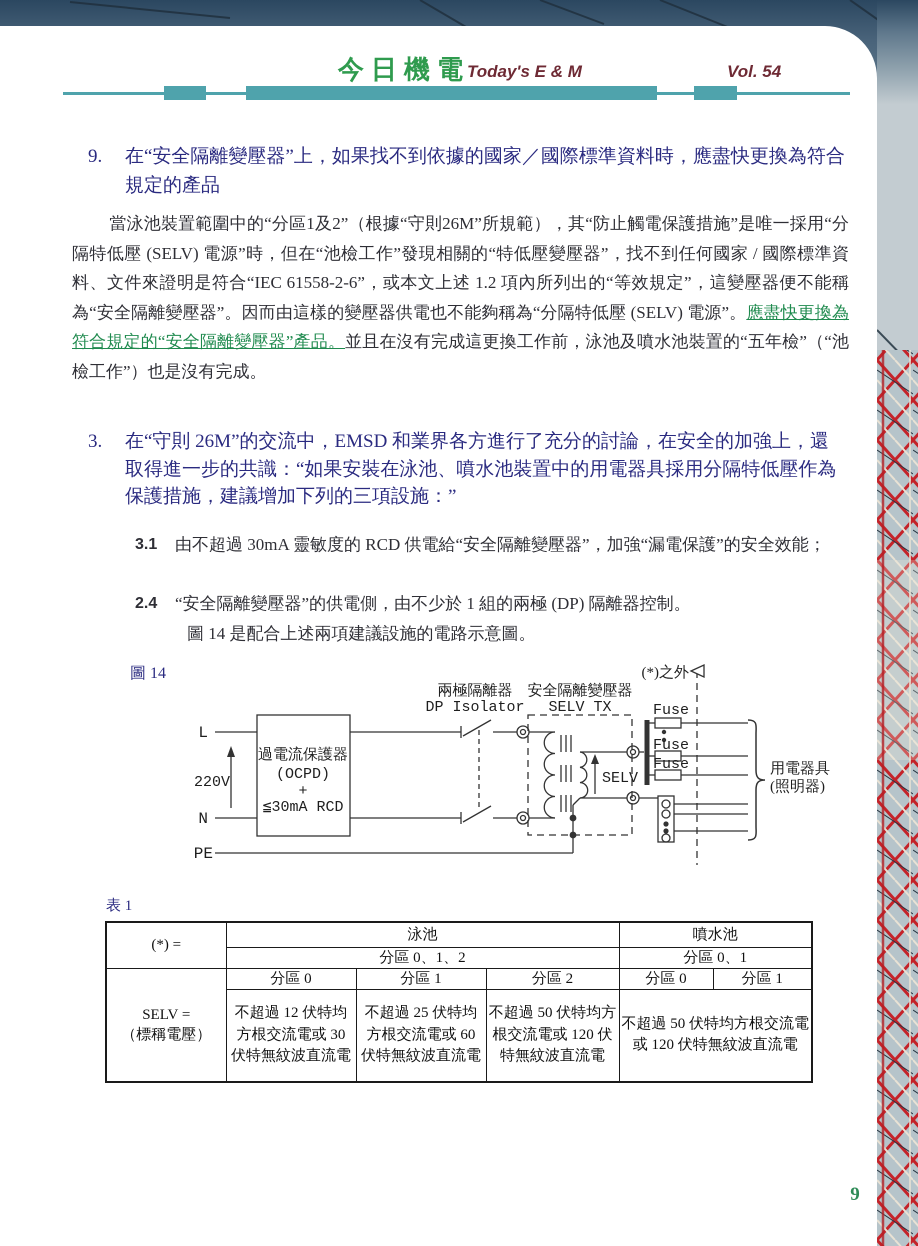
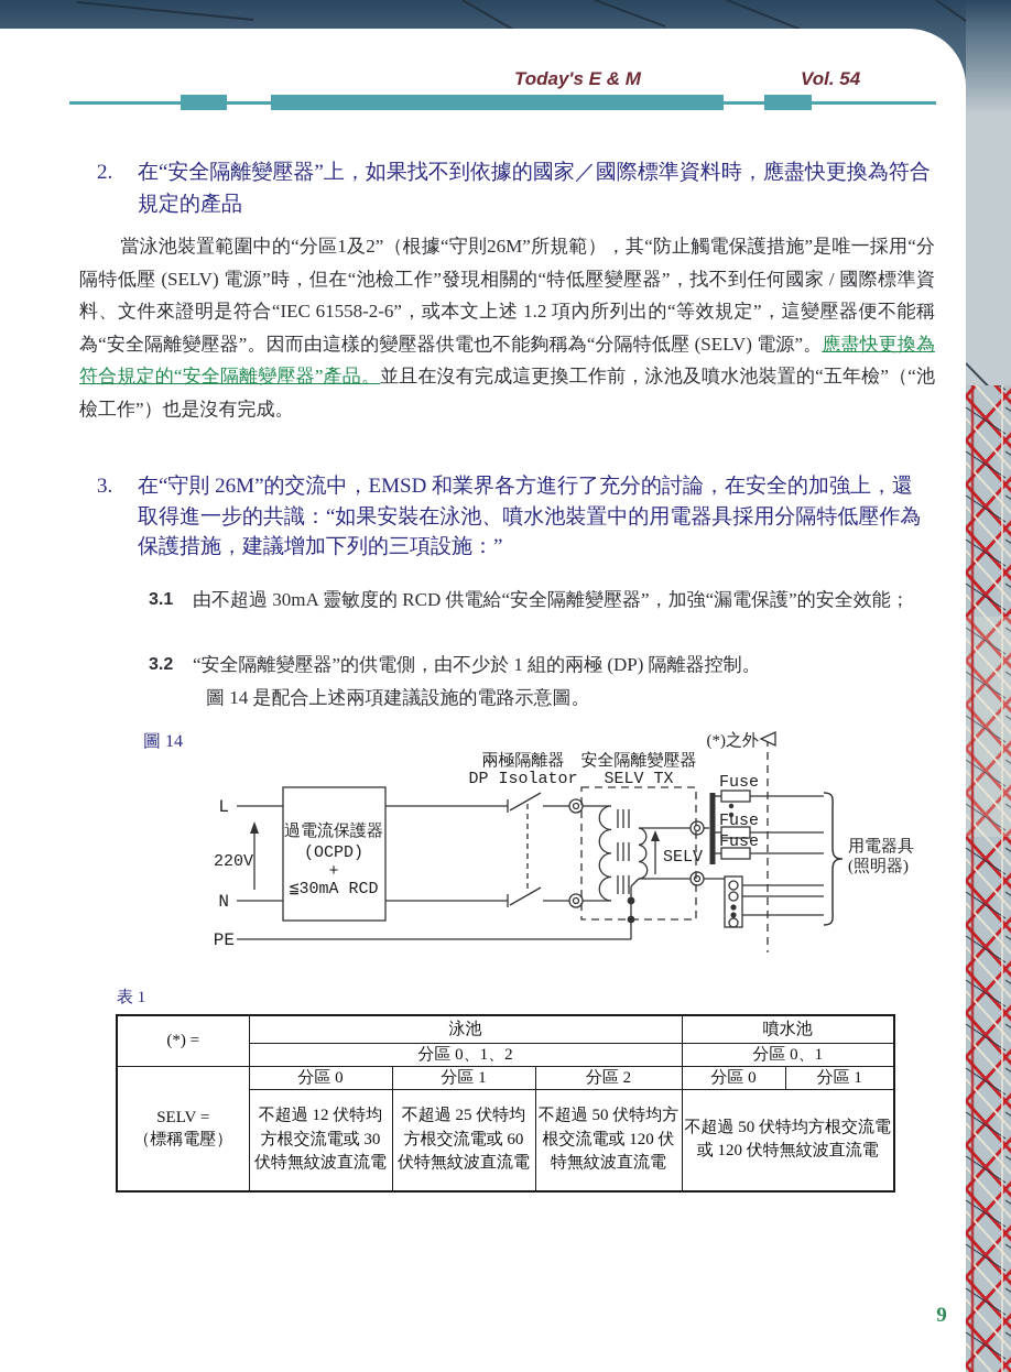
- 今日機電
  Today's E & M
  Vol. 54
- 9.
+ 2.
  在“安全隔離變壓器”上，如果找不到依據的國家／國際標準資料時，應盡快更換為符合規定的產品
  當泳池裝置範圍中的“分區1及2”（根據“守則26M”所規範），其“防止觸電保護措施”是唯一採用“分隔特低壓 (SELV) 電源”時，但在“池檢工作”發現相關的“特低壓變壓器”，找不到任何國家 / 國際標準資料、文件來證明是符合“IEC 61558-2-6”，或本文上述 1.2 項內所列出的“等效規定”，這變壓器便不能稱為“安全隔離變壓器”。因而由這樣的變壓器供電也不能夠稱為“分隔特低壓 (SELV) 電源”。應盡快更換為符合規定的“安全隔離變壓器”產品。並且在沒有完成這更換工作前，泳池及噴水池裝置的“五年檢”（“池檢工作”）也是沒有完成。
  3.
  在“守則 26M”的交流中，EMSD 和業界各方進行了充分的討論，在安全的加強上，還取得進一步的共識：“如果安裝在泳池、噴水池裝置中的用電器具採用分隔特低壓作為保護措施，建議增加下列的三項設施：”
  3.1
  由不超過 30mA 靈敏度的 RCD 供電給“安全隔離變壓器”，加強“漏電保護”的安全效能；
- 2.4
+ 3.2
  “安全隔離變壓器”的供電側，由不少於 1 組的兩極 (DP) 隔離器控制。
  圖 14 是配合上述兩項建議設施的電路示意圖。
  圖 14
  L
  220V
  N
  PE
  過電流保護器
  (OCPD)
  +
  ≦30mA RCD
  兩極隔離器
  DP Isolator
  安全隔離變壓器
  SELV TX
  SELV
  Fuse
  Fuse
  Fuse
  (*)之外
  用電器具
  (照明器)
  表 1
  (*) =	泳池	噴水池
  分區 0、1、2	分區 0、1
  SELV = （標稱電壓）	分區 0	分區 1	分區 2	分區 0	分區 1
  不超過 12 伏特均方根交流電或 30 伏特無紋波直流電	不超過 25 伏特均方根交流電或 60 伏特無紋波直流電	不超過 50 伏特均方根交流電或 120 伏特無紋波直流電	不超過 50 伏特均方根交流電或 120 伏特無紋波直流電
  9
